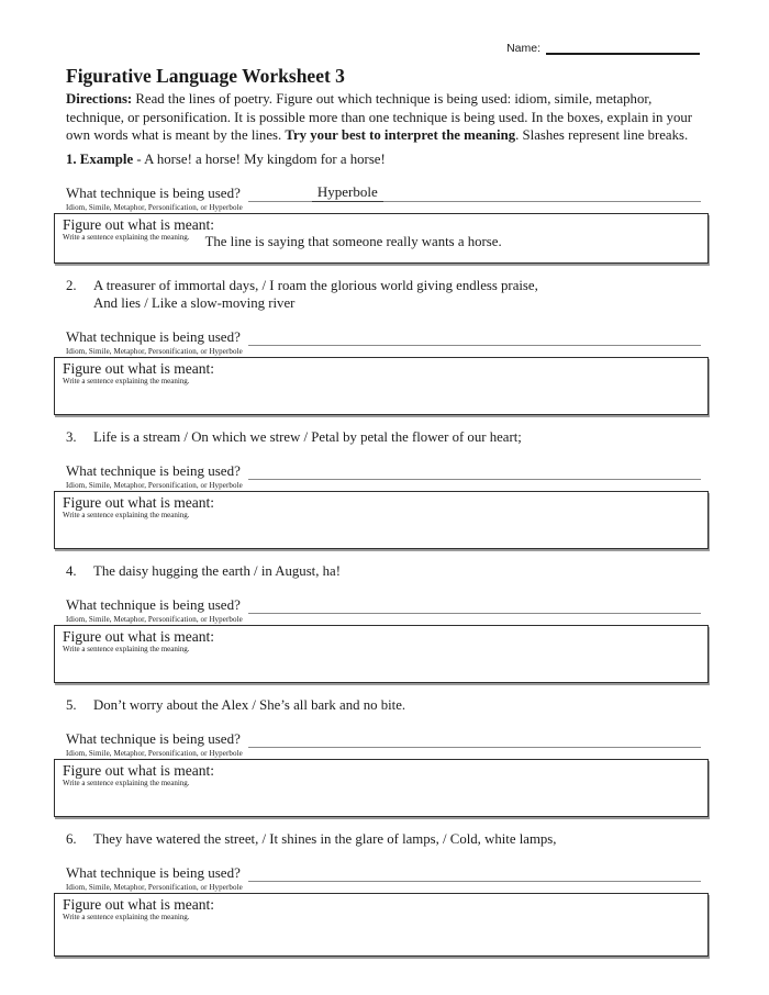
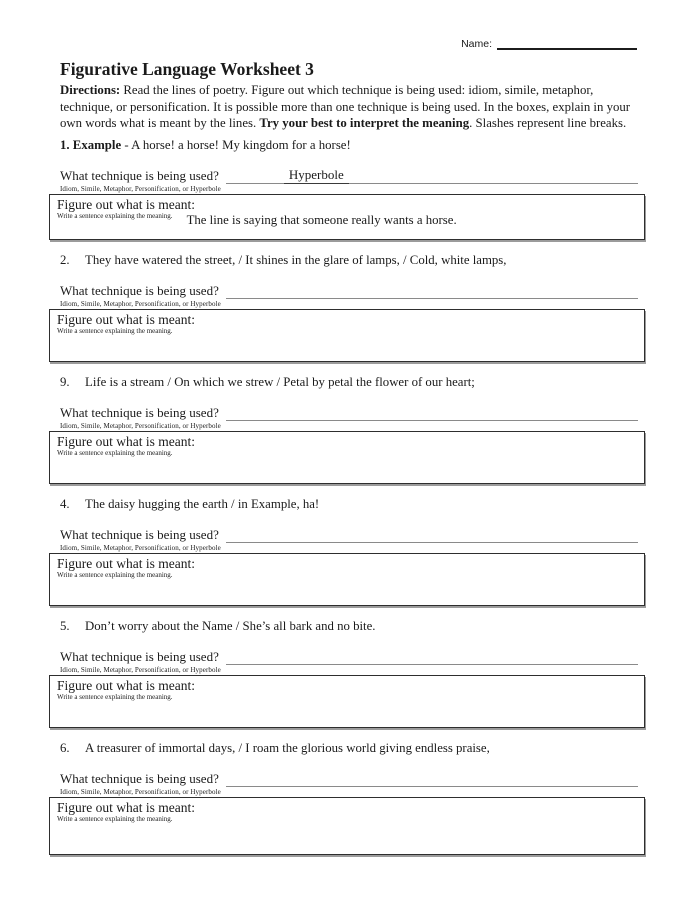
  Name:
  Figurative Language Worksheet 3
  Directions: Read the lines of poetry. Figure out which technique is being used: idiom, simile, metaphor, technique, or personification. It is possible more than one technique is being used. In the boxes, explain in your own words what is meant by the lines. Try your best to interpret the meaning. Slashes represent line breaks.
  1. Example - A horse! a horse! My kingdom for a horse!
  What technique is being used?
  Hyperbole
  Idiom, Simile, Metaphor, Personification, or Hyperbole
  Figure out what is meant:
  Write a sentence explaining the meaning.
  The line is saying that someone really wants a horse.
- 2. A treasurer of immortal days, / I roam the glorious world giving endless praise,
+ 2. They have watered the street, / It shines in the glare of lamps, / Cold, white lamps,
- And lies / Like a slow-moving river
  What technique is being used?
  Idiom, Simile, Metaphor, Personification, or Hyperbole
  Figure out what is meant:
  Write a sentence explaining the meaning.
- 3. Life is a stream / On which we strew / Petal by petal the flower of our heart;
+ 9. Life is a stream / On which we strew / Petal by petal the flower of our heart;
  What technique is being used?
  Idiom, Simile, Metaphor, Personification, or Hyperbole
  Figure out what is meant:
  Write a sentence explaining the meaning.
- 4. The daisy hugging the earth / in August, ha!
+ 4. The daisy hugging the earth / in Example, ha!
  What technique is being used?
  Idiom, Simile, Metaphor, Personification, or Hyperbole
  Figure out what is meant:
  Write a sentence explaining the meaning.
- 5. Don’t worry about the Alex / She’s all bark and no bite.
+ 5. Don’t worry about the Name / She’s all bark and no bite.
  What technique is being used?
  Idiom, Simile, Metaphor, Personification, or Hyperbole
  Figure out what is meant:
  Write a sentence explaining the meaning.
- 6. They have watered the street, / It shines in the glare of lamps, / Cold, white lamps,
+ 6. A treasurer of immortal days, / I roam the glorious world giving endless praise,
  What technique is being used?
  Idiom, Simile, Metaphor, Personification, or Hyperbole
  Figure out what is meant:
  Write a sentence explaining the meaning.
